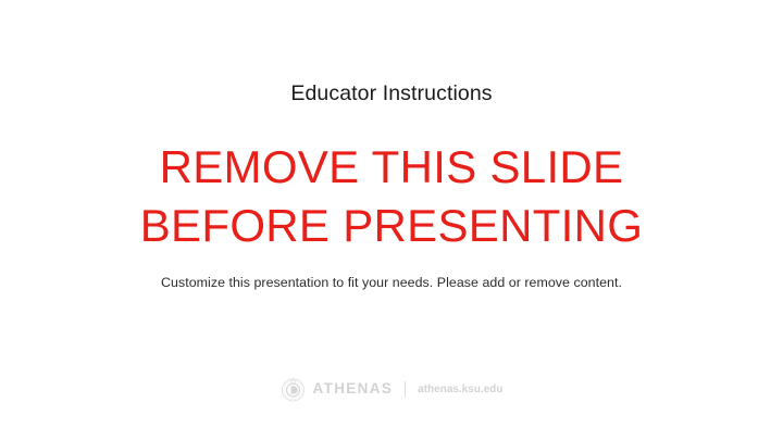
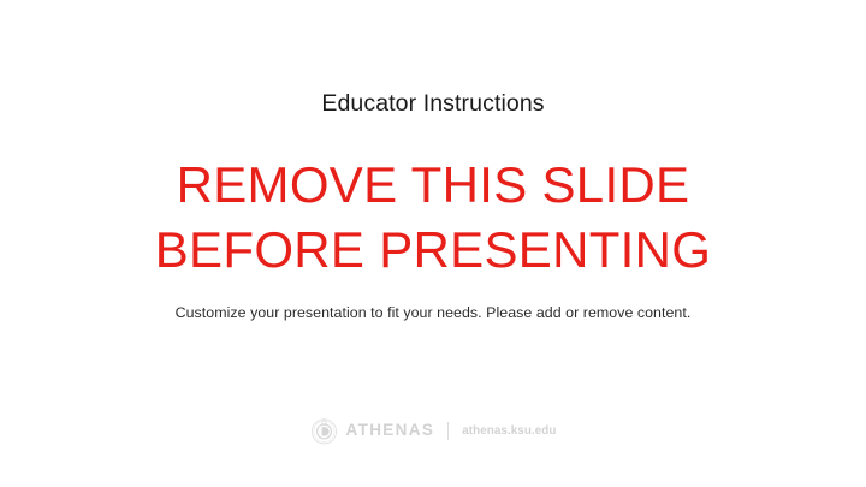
  Educator Instructions
  REMOVE THIS SLIDE
  BEFORE PRESENTING
- Customize this presentation to fit your needs. Please add or remove content.
+ Customize your presentation to fit your needs. Please add or remove content.
  ATHENAS
  athenas.ksu.edu
